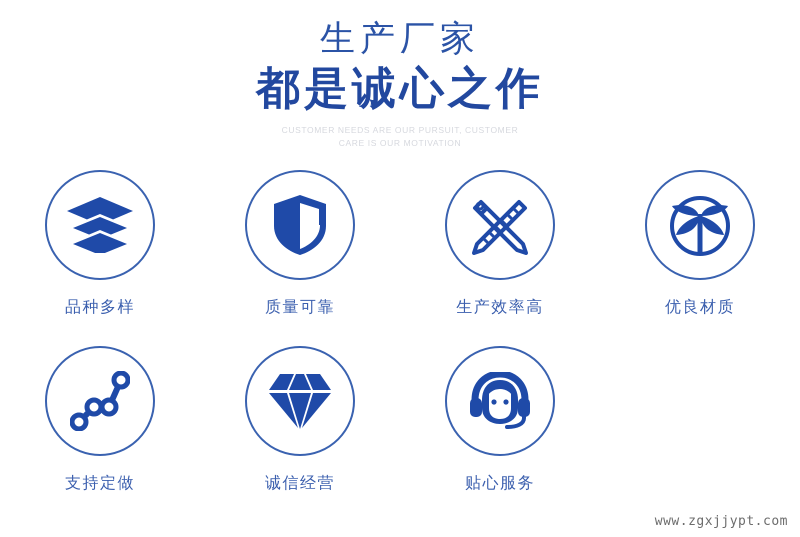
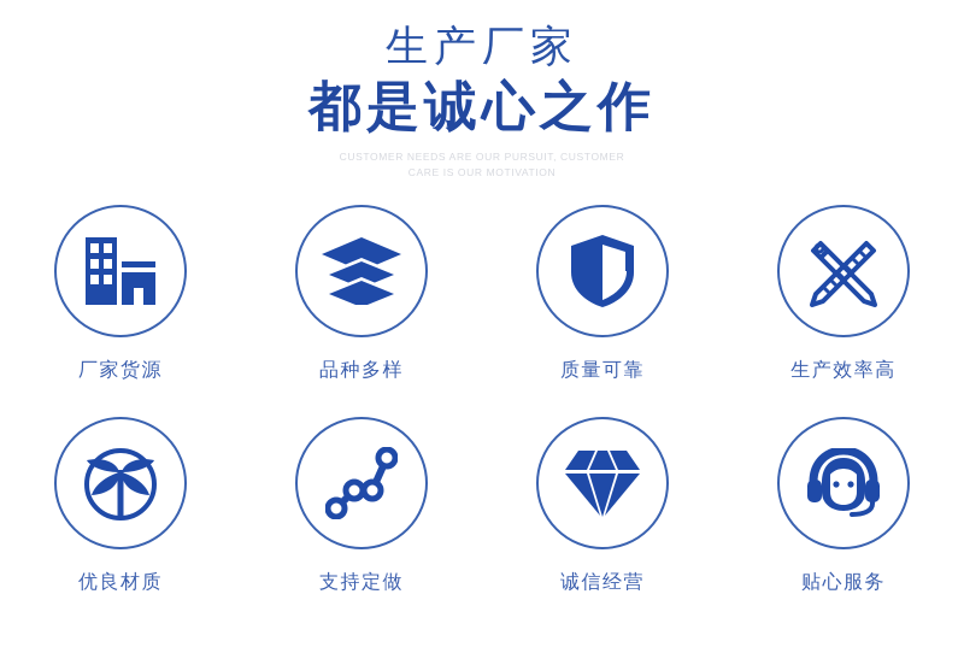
  生产厂家
  都是诚心之作
  CUSTOMER NEEDS ARE OUR PURSUIT, CUSTOMER
  CARE IS OUR MOTIVATION
+ 厂家货源
  品种多样
  质量可靠
  生产效率高
  优良材质
  支持定做
  诚信经营
  贴心服务
- www.zgxjjypt.com
